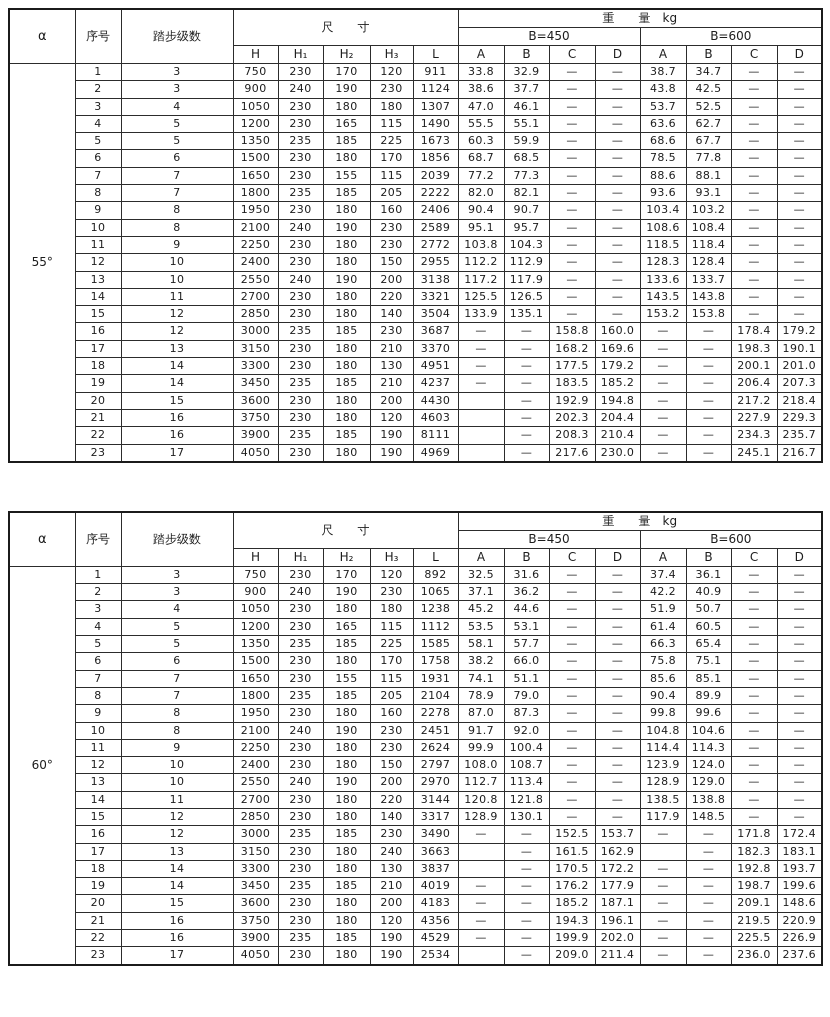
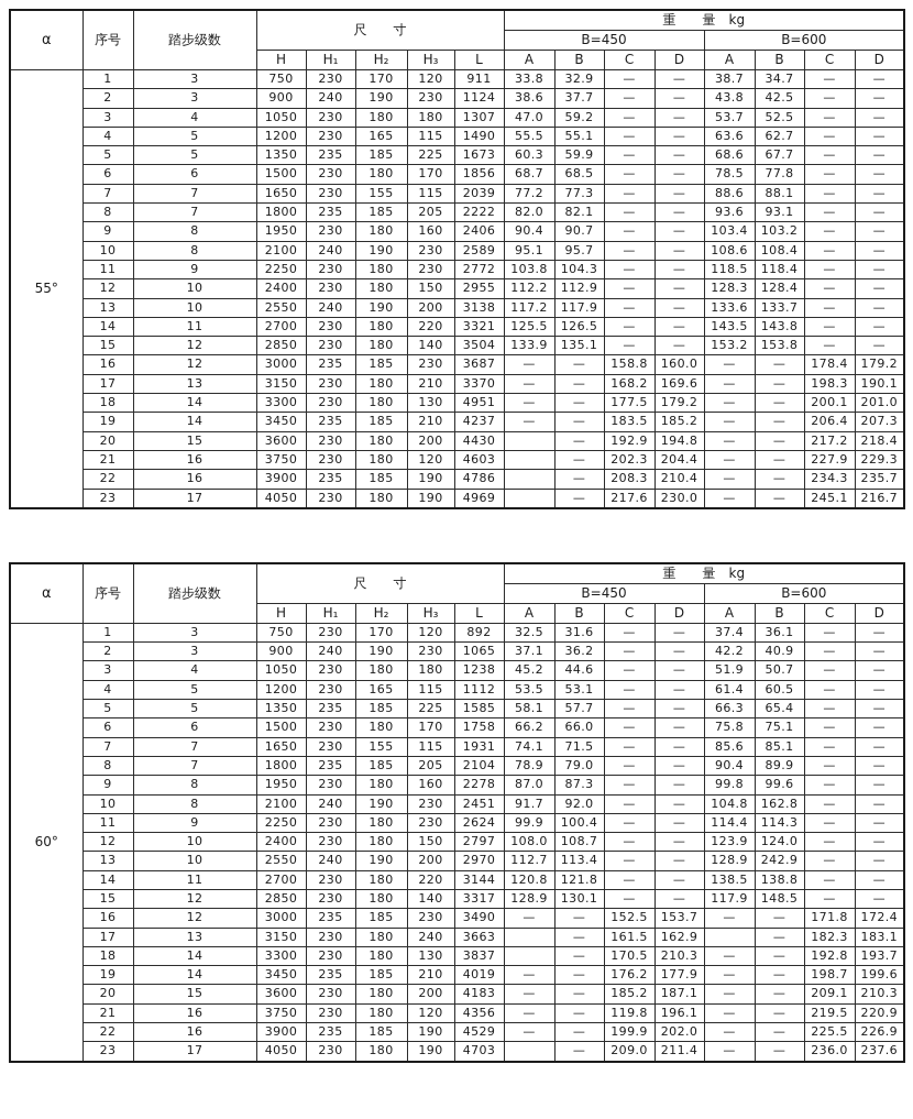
  α	序号	踏步级数	尺 寸	重 量 kg
  B=450	B=600
  H	H₁	H₂	H₃	L	A	B	C	D	A	B	C	D
  55°	1	3	750	230	170	120	911	33.8	32.9	—	—	38.7	34.7	—	—
  2	3	900	240	190	230	1124	38.6	37.7	—	—	43.8	42.5	—	—
- 3	4	1050	230	180	180	1307	47.0	46.1	—	—	53.7	52.5	—	—
+ 3	4	1050	230	180	180	1307	47.0	59.2	—	—	53.7	52.5	—	—
  4	5	1200	230	165	115	1490	55.5	55.1	—	—	63.6	62.7	—	—
  5	5	1350	235	185	225	1673	60.3	59.9	—	—	68.6	67.7	—	—
  6	6	1500	230	180	170	1856	68.7	68.5	—	—	78.5	77.8	—	—
  7	7	1650	230	155	115	2039	77.2	77.3	—	—	88.6	88.1	—	—
  8	7	1800	235	185	205	2222	82.0	82.1	—	—	93.6	93.1	—	—
  9	8	1950	230	180	160	2406	90.4	90.7	—	—	103.4	103.2	—	—
  10	8	2100	240	190	230	2589	95.1	95.7	—	—	108.6	108.4	—	—
  11	9	2250	230	180	230	2772	103.8	104.3	—	—	118.5	118.4	—	—
  12	10	2400	230	180	150	2955	112.2	112.9	—	—	128.3	128.4	—	—
  13	10	2550	240	190	200	3138	117.2	117.9	—	—	133.6	133.7	—	—
  14	11	2700	230	180	220	3321	125.5	126.5	—	—	143.5	143.8	—	—
  15	12	2850	230	180	140	3504	133.9	135.1	—	—	153.2	153.8	—	—
  16	12	3000	235	185	230	3687	—	—	158.8	160.0	—	—	178.4	179.2
  17	13	3150	230	180	210	3370	—	—	168.2	169.6	—	—	198.3	190.1
  18	14	3300	230	180	130	4951	—	—	177.5	179.2	—	—	200.1	201.0
  19	14	3450	235	185	210	4237	—	—	183.5	185.2	—	—	206.4	207.3
  20	15	3600	230	180	200	4430		—	192.9	194.8	—	—	217.2	218.4
  21	16	3750	230	180	120	4603		—	202.3	204.4	—	—	227.9	229.3
- 22	16	3900	235	185	190	8111		—	208.3	210.4	—	—	234.3	235.7
+ 22	16	3900	235	185	190	4786		—	208.3	210.4	—	—	234.3	235.7
  23	17	4050	230	180	190	4969		—	217.6	230.0	—	—	245.1	216.7
  α	序号	踏步级数	尺 寸	重 量 kg
  B=450	B=600
  H	H₁	H₂	H₃	L	A	B	C	D	A	B	C	D
  60°	1	3	750	230	170	120	892	32.5	31.6	—	—	37.4	36.1	—	—
  2	3	900	240	190	230	1065	37.1	36.2	—	—	42.2	40.9	—	—
  3	4	1050	230	180	180	1238	45.2	44.6	—	—	51.9	50.7	—	—
  4	5	1200	230	165	115	1112	53.5	53.1	—	—	61.4	60.5	—	—
  5	5	1350	235	185	225	1585	58.1	57.7	—	—	66.3	65.4	—	—
- 6	6	1500	230	180	170	1758	38.2	66.0	—	—	75.8	75.1	—	—
+ 6	6	1500	230	180	170	1758	66.2	66.0	—	—	75.8	75.1	—	—
- 7	7	1650	230	155	115	1931	74.1	51.1	—	—	85.6	85.1	—	—
+ 7	7	1650	230	155	115	1931	74.1	71.5	—	—	85.6	85.1	—	—
  8	7	1800	235	185	205	2104	78.9	79.0	—	—	90.4	89.9	—	—
  9	8	1950	230	180	160	2278	87.0	87.3	—	—	99.8	99.6	—	—
- 10	8	2100	240	190	230	2451	91.7	92.0	—	—	104.8	104.6	—	—
+ 10	8	2100	240	190	230	2451	91.7	92.0	—	—	104.8	162.8	—	—
  11	9	2250	230	180	230	2624	99.9	100.4	—	—	114.4	114.3	—	—
  12	10	2400	230	180	150	2797	108.0	108.7	—	—	123.9	124.0	—	—
- 13	10	2550	240	190	200	2970	112.7	113.4	—	—	128.9	129.0	—	—
+ 13	10	2550	240	190	200	2970	112.7	113.4	—	—	128.9	242.9	—	—
  14	11	2700	230	180	220	3144	120.8	121.8	—	—	138.5	138.8	—	—
  15	12	2850	230	180	140	3317	128.9	130.1	—	—	117.9	148.5	—	—
  16	12	3000	235	185	230	3490	—	—	152.5	153.7	—	—	171.8	172.4
  17	13	3150	230	180	240	3663		—	161.5	162.9		—	182.3	183.1
- 18	14	3300	230	180	130	3837		—	170.5	172.2	—	—	192.8	193.7
+ 18	14	3300	230	180	130	3837		—	170.5	210.3	—	—	192.8	193.7
  19	14	3450	235	185	210	4019	—	—	176.2	177.9	—	—	198.7	199.6
- 20	15	3600	230	180	200	4183	—	—	185.2	187.1	—	—	209.1	148.6
+ 20	15	3600	230	180	200	4183	—	—	185.2	187.1	—	—	209.1	210.3
- 21	16	3750	230	180	120	4356	—	—	194.3	196.1	—	—	219.5	220.9
+ 21	16	3750	230	180	120	4356	—	—	119.8	196.1	—	—	219.5	220.9
  22	16	3900	235	185	190	4529	—	—	199.9	202.0	—	—	225.5	226.9
- 23	17	4050	230	180	190	2534		—	209.0	211.4	—	—	236.0	237.6
+ 23	17	4050	230	180	190	4703		—	209.0	211.4	—	—	236.0	237.6
